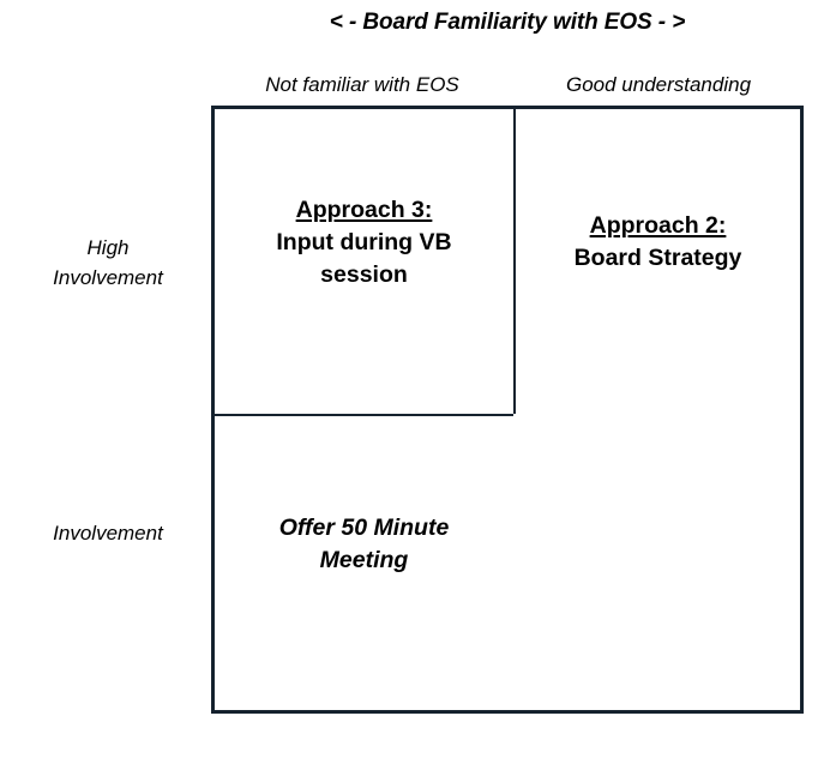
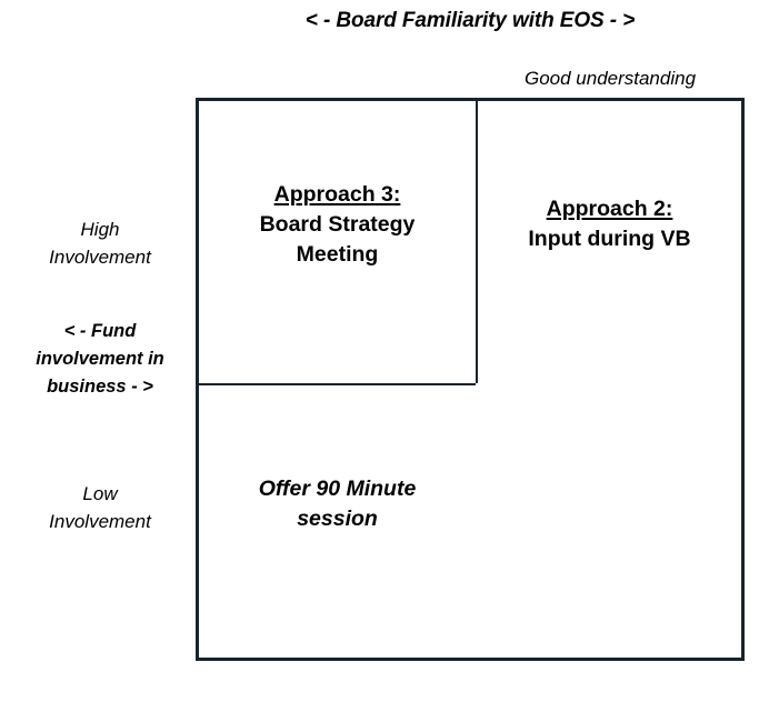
  < - Board Familiarity with EOS - >
- Not familiar with EOS
  Good understanding
  High
  Involvement
+ < - Fund
+ involvement in
+ business - >
+ Low
  Involvement
  Approach 3:
- Input during VB
+ Board Strategy
- session
+ Meeting
  Approach 2:
- Board Strategy
+ Input during VB
- Offer 50 Minute
+ Offer 90 Minute
- Meeting
+ session
